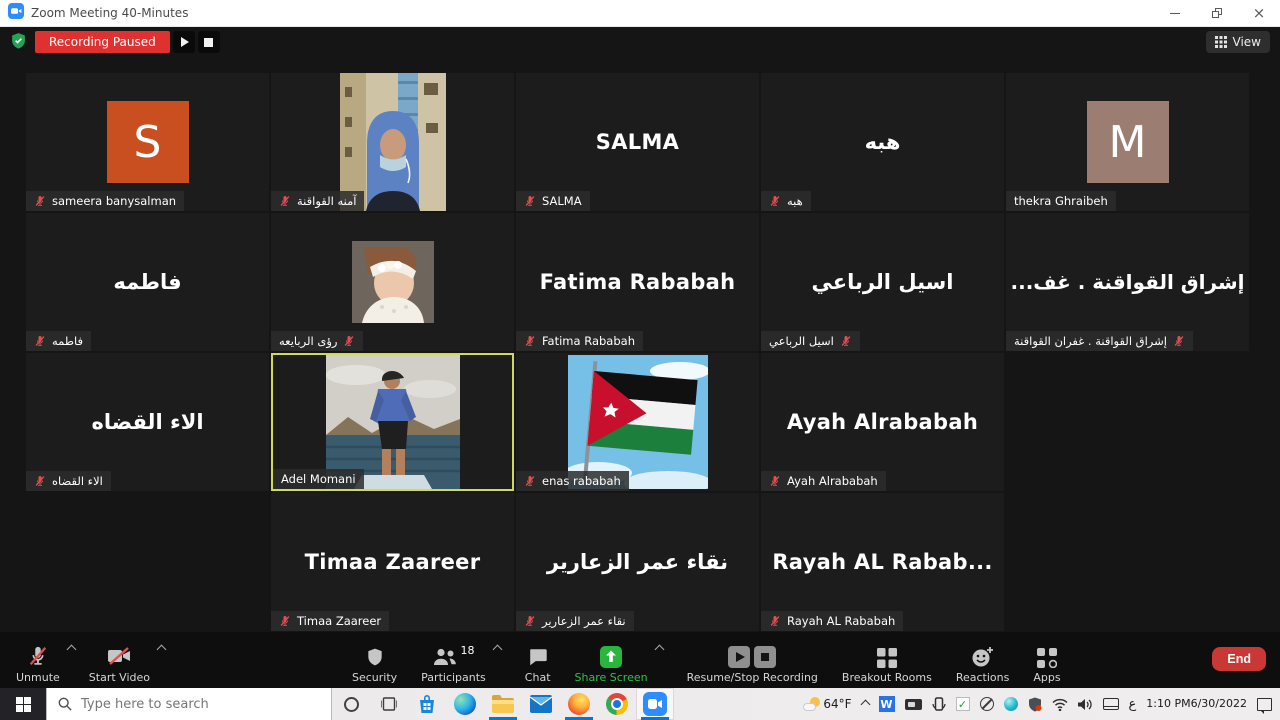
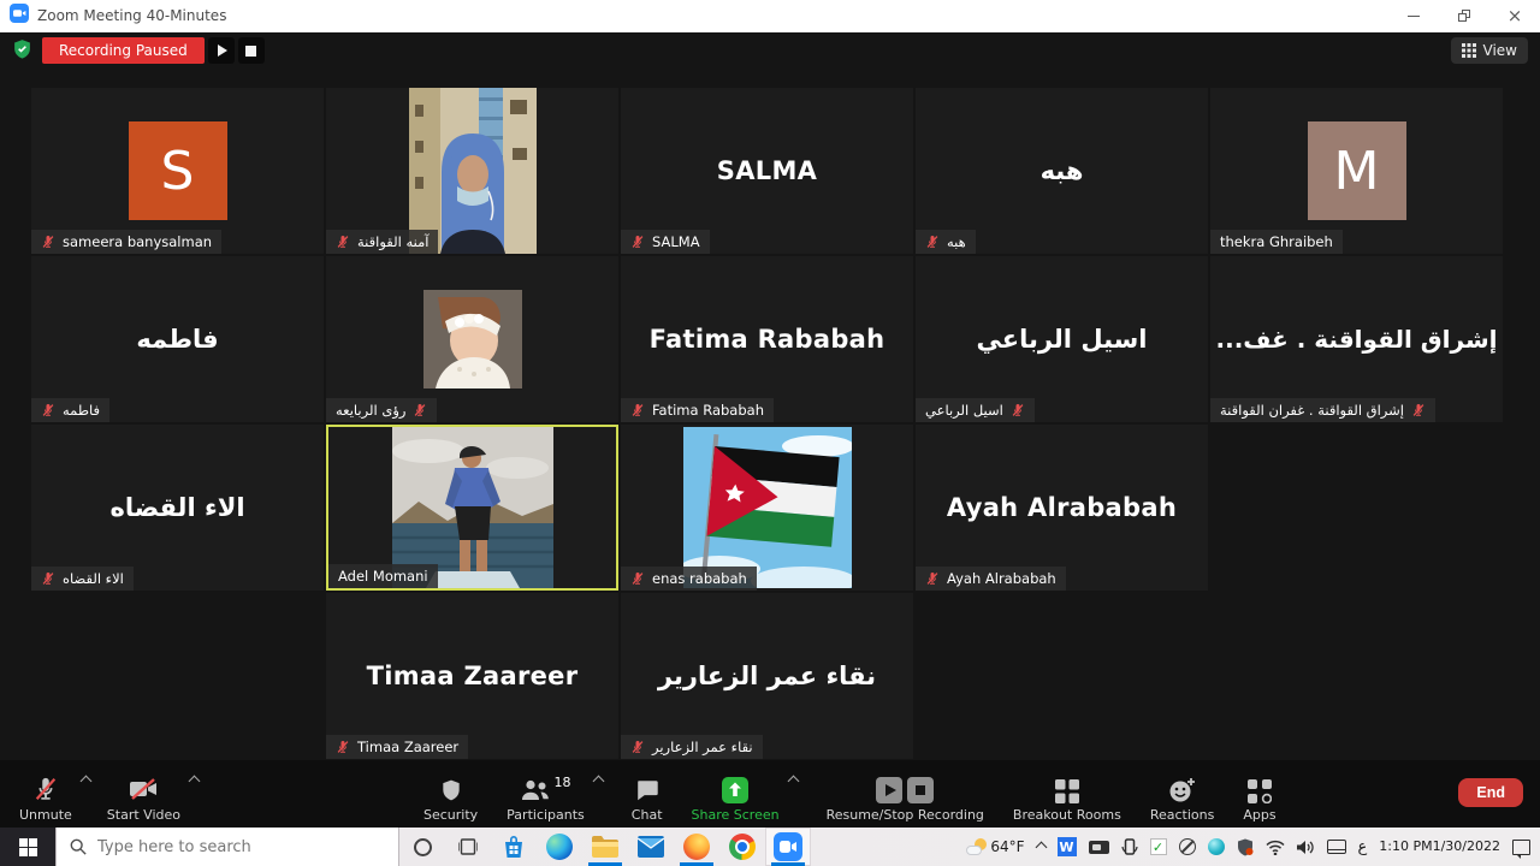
  Zoom Meeting 40-Minutes
  ×
  Recording Paused
  View
  S
  sameera banysalman
  آمنه القواقنة
  SALMA
  SALMA
  هبه
  هبه
  M
  thekra Ghraibeh
  فاطمه
  فاطمه
  رؤى الربايعه
  Fatima Rababah
  Fatima Rababah
  اسيل الرباعي
  اسيل الرباعي
  إشراق القواقنة . غف...
  إشراق القواقنة . غفران القواقنة
  الاء القضاه
  الاء القضاه
  Adel Momani
  enas rababah
  Ayah Alrababah
  Ayah Alrababah
  Timaa Zaareer
  Timaa Zaareer
  نقاء عمر الزعارير
  نقاء عمر الزعارير
- Rayah AL Rabab...
- Rayah AL Rababah
  Unmute
  Start Video
  Security
  18
  Participants
  Chat
  Share Screen
  Resume/Stop Recording
  Breakout Rooms
  Reactions
  Apps
  End
  Type here to search
  64°F
  W
  ✓
  ع
  1:10 PM
- 6/30/2022
+ 1/30/2022
